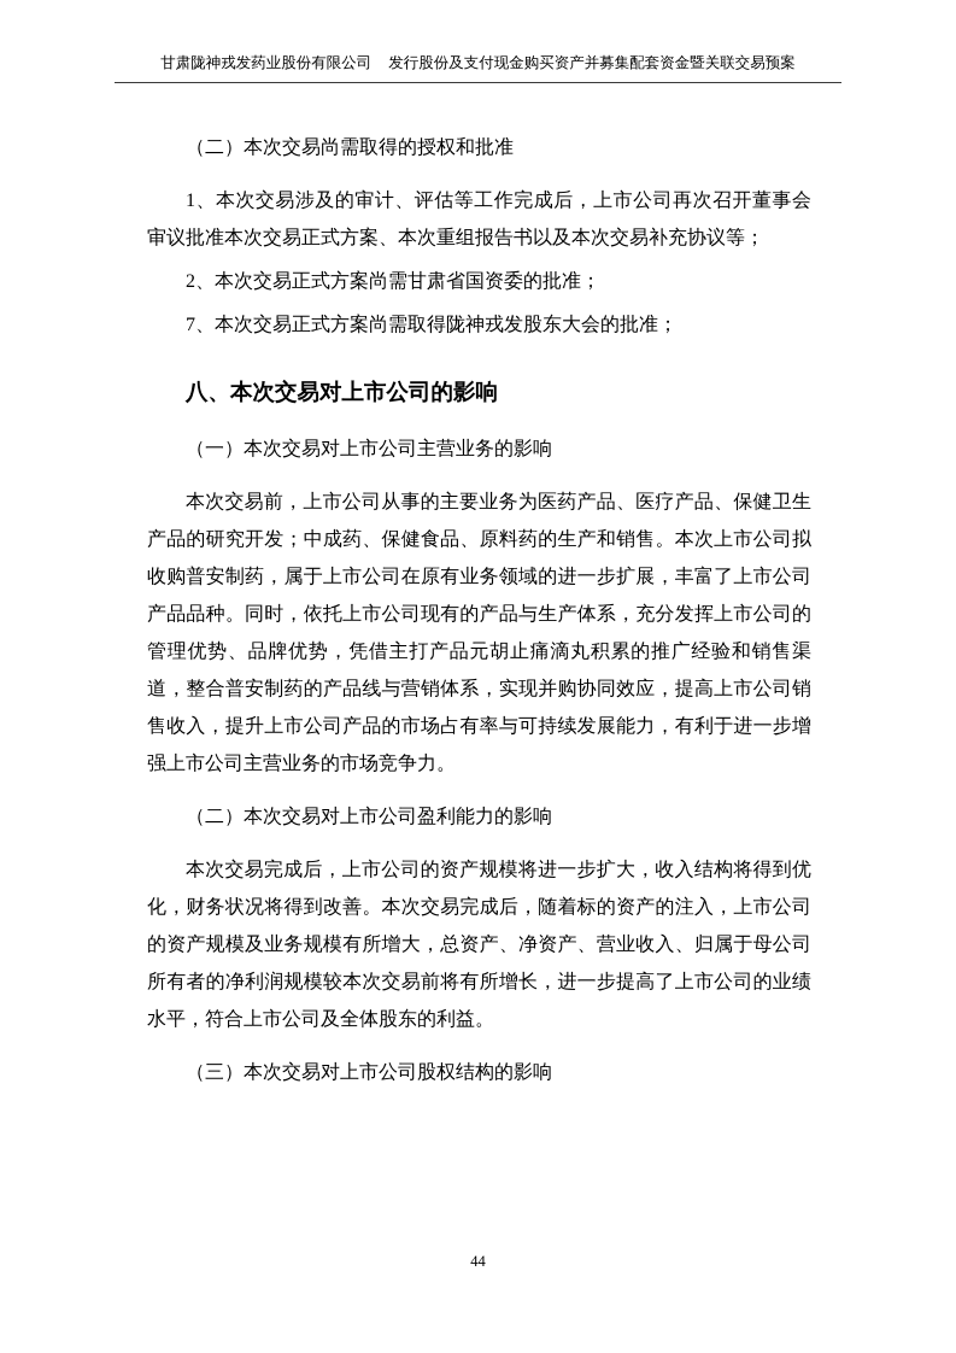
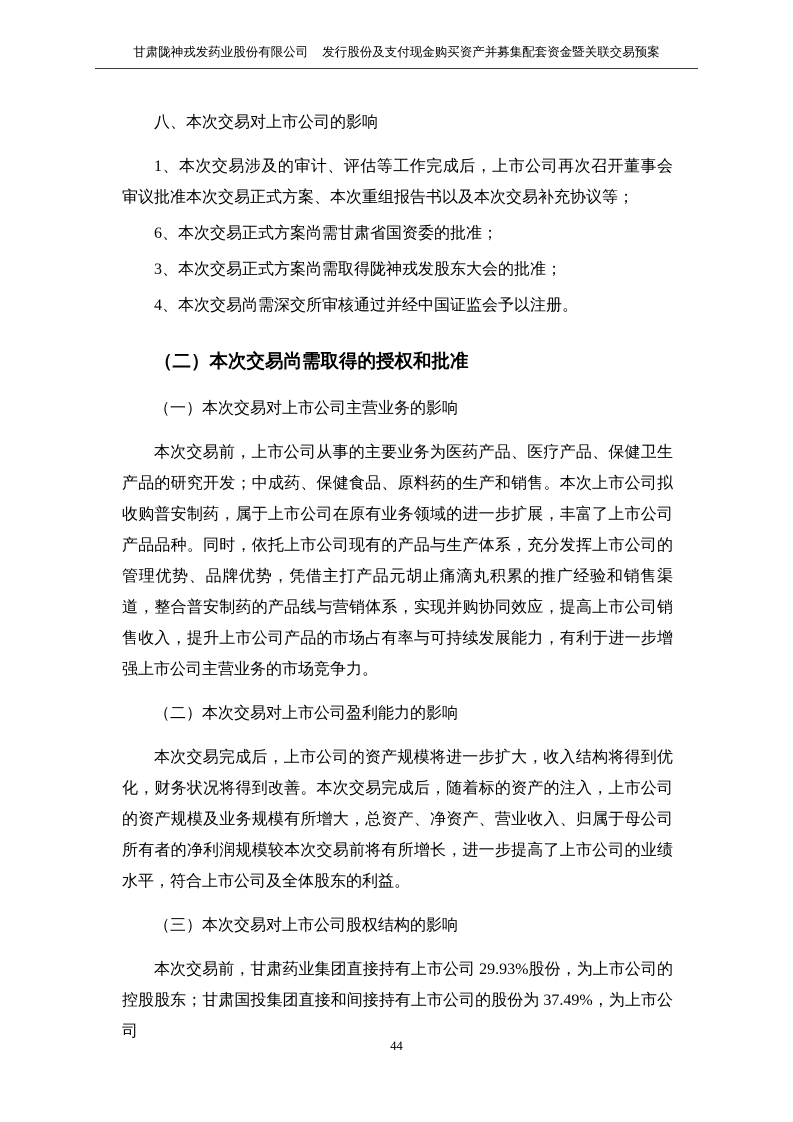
  甘肃陇神戎发药业股份有限公司 发行股份及支付现金购买资产并募集配套资金暨关联交易预案
- （二）本次交易尚需取得的授权和批准
+ 八、本次交易对上市公司的影响
  1、本次交易涉及的审计、评估等工作完成后，上市公司再次召开董事会审议批准本次交易正式方案、本次重组报告书以及本次交易补充协议等；
- 2、本次交易正式方案尚需甘肃省国资委的批准；
+ 6、本次交易正式方案尚需甘肃省国资委的批准；
- 7、本次交易正式方案尚需取得陇神戎发股东大会的批准；
+ 3、本次交易正式方案尚需取得陇神戎发股东大会的批准；
+ 4、本次交易尚需深交所审核通过并经中国证监会予以注册。
- 八、本次交易对上市公司的影响
+ （二）本次交易尚需取得的授权和批准
  （一）本次交易对上市公司主营业务的影响
  本次交易前，上市公司从事的主要业务为医药产品、医疗产品、保健卫生产品的研究开发；中成药、保健食品、原料药的生产和销售。本次上市公司拟收购普安制药，属于上市公司在原有业务领域的进一步扩展，丰富了上市公司产品品种。同时，依托上市公司现有的产品与生产体系，充分发挥上市公司的管理优势、品牌优势，凭借主打产品元胡止痛滴丸积累的推广经验和销售渠道，整合普安制药的产品线与营销体系，实现并购协同效应，提高上市公司销售收入，提升上市公司产品的市场占有率与可持续发展能力，有利于进一步增强上市公司主营业务的市场竞争力。
  （二）本次交易对上市公司盈利能力的影响
  本次交易完成后，上市公司的资产规模将进一步扩大，收入结构将得到优化，财务状况将得到改善。本次交易完成后，随着标的资产的注入，上市公司的资产规模及业务规模有所增大，总资产、净资产、营业收入、归属于母公司所有者的净利润规模较本次交易前将有所增长，进一步提高了上市公司的业绩水平，符合上市公司及全体股东的利益。
  （三）本次交易对上市公司股权结构的影响
+ 本次交易前，甘肃药业集团直接持有上市公司 29.93%股份，为上市公司的控股股东；甘肃国投集团直接和间接持有上市公司的股份为 37.49%，为上市公司
  44
